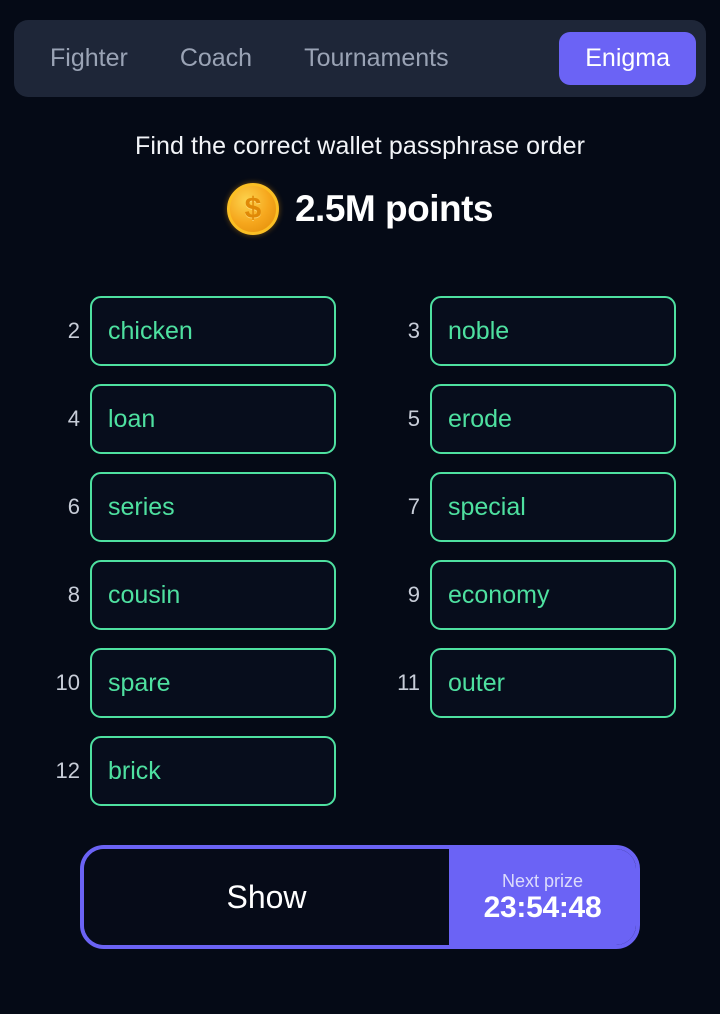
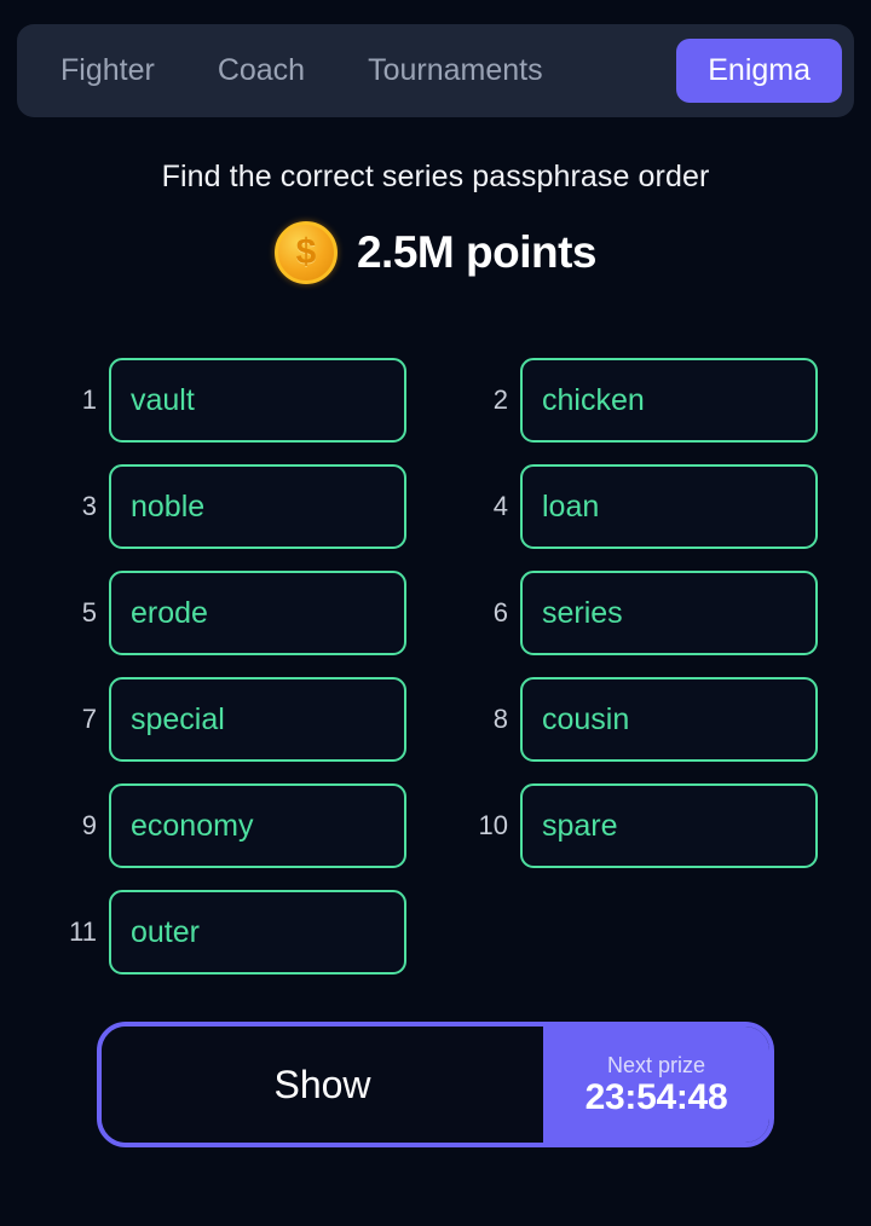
  Fighter
  Coach
  Tournaments
  Enigma
- Find the correct wallet passphrase order
+ Find the correct series passphrase order
  $
  2.5M points
+ 1
+ vault
  2
  chicken
  3
  noble
  4
  loan
  5
  erode
  6
  series
  7
  special
  8
  cousin
  9
  economy
  10
  spare
  11
  outer
- 12
- brick
  Show
  Next prize
  23:54:48
